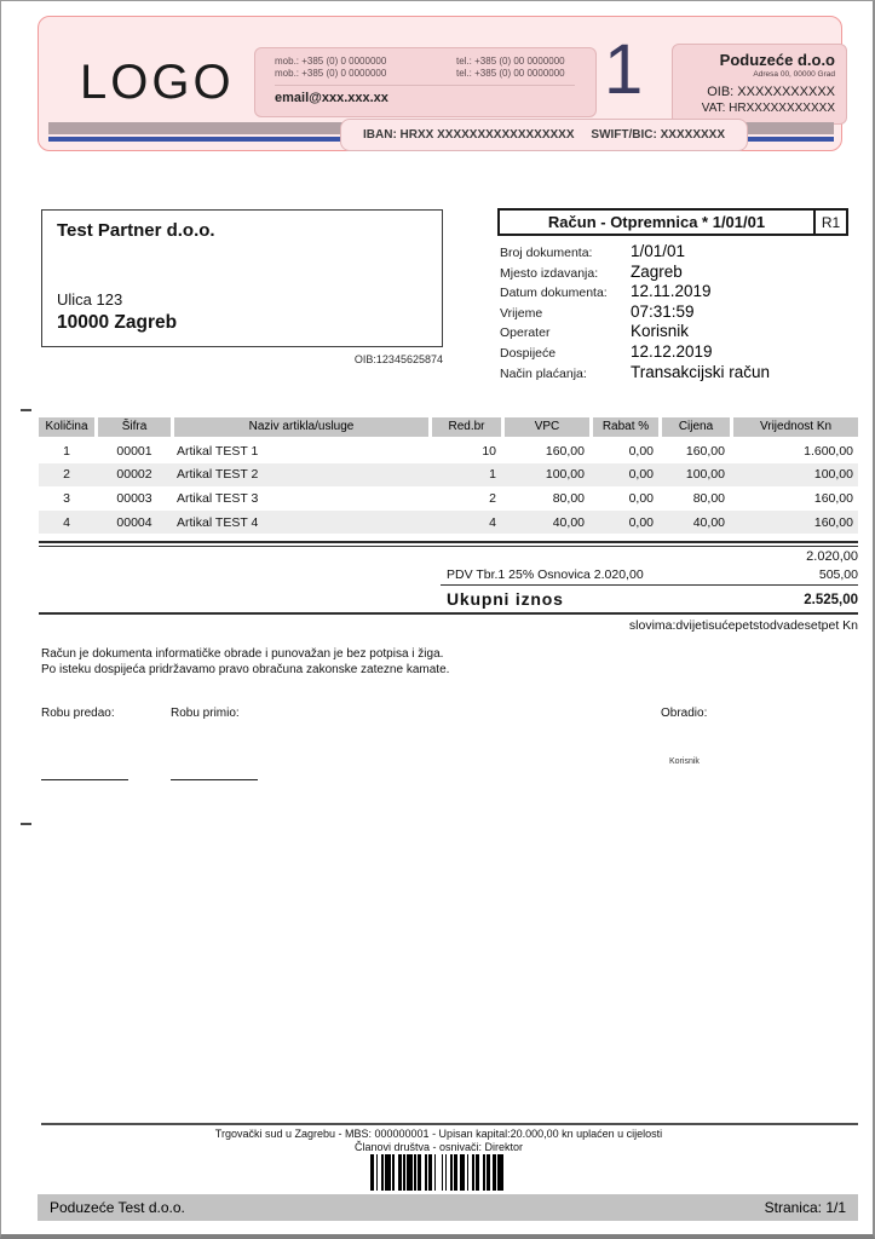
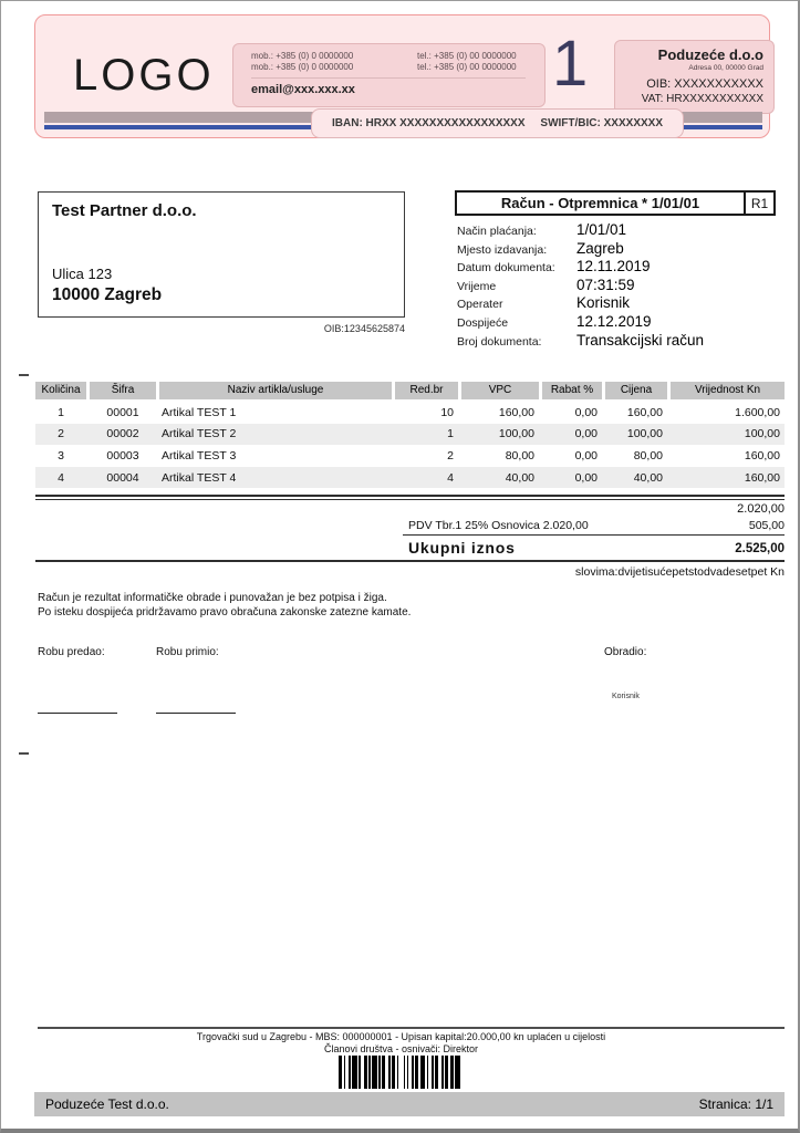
  LOGO
  mob.: +385 (0) 0 0000000
  tel.: +385 (0) 00 0000000
  mob.: +385 (0) 0 0000000
  tel.: +385 (0) 00 0000000
  email@xxx.xxx.xx
  1
  Poduzeće d.o.o
  OIB: XXXXXXXXXXX
  VAT: HRXXXXXXXXXXX
  IBAN: HRXX XXXXXXXXXXXXXXXXX
  SWIFT/BIC: XXXXXXXX
  Test Partner d.o.o.
  Ulica 123
  10000 Zagreb
  OIB:12345625874
  Račun - Otpremnica * 1/01/01
  R1
- Broj dokumenta:
+ Način plaćanja:
  1/01/01
  Mjesto izdavanja:
  Zagreb
  Datum dokumenta:
  12.11.2019
  Vrijeme
  07:31:59
  Operater
  Korisnik
  Dospijeće
  12.12.2019
- Način plaćanja:
+ Broj dokumenta:
  Transakcijski račun
  Količina
  Šifra
  Naziv artikla/usluge
  Red.br
  VPC
  Rabat %
  Cijena
  Vrijednost Kn
  1
  00001
  Artikal TEST 1
  10
  160,00
  0,00
  160,00
  1.600,00
  2
  00002
  Artikal TEST 2
  1
  100,00
  0,00
  100,00
  100,00
  3
  00003
  Artikal TEST 3
  2
  80,00
  0,00
  80,00
  160,00
  4
  00004
  Artikal TEST 4
  4
  40,00
  0,00
  40,00
  160,00
  2.020,00
  PDV Tbr.1 25% Osnovica 2.020,00
  505,00
  Ukupni iznos
  2.525,00
  slovima:dvijetisućepetstodvadesetpet Kn
- Račun je dokumenta informatičke obrade i punovažan je bez potpisa i žiga.
+ Račun je rezultat informatičke obrade i punovažan je bez potpisa i žiga.
  Po isteku dospijeća pridržavamo pravo obračuna zakonske zatezne kamate.
  Robu predao:
  Robu primio:
  Obradio:
  Trgovački sud u Zagrebu - MBS: 000000001 - Upisan kapital:20.000,00 kn uplaćen u cijelosti
  Članovi društva - osnivači: Direktor
  Poduzeće Test d.o.o.
  Stranica: 1/1
